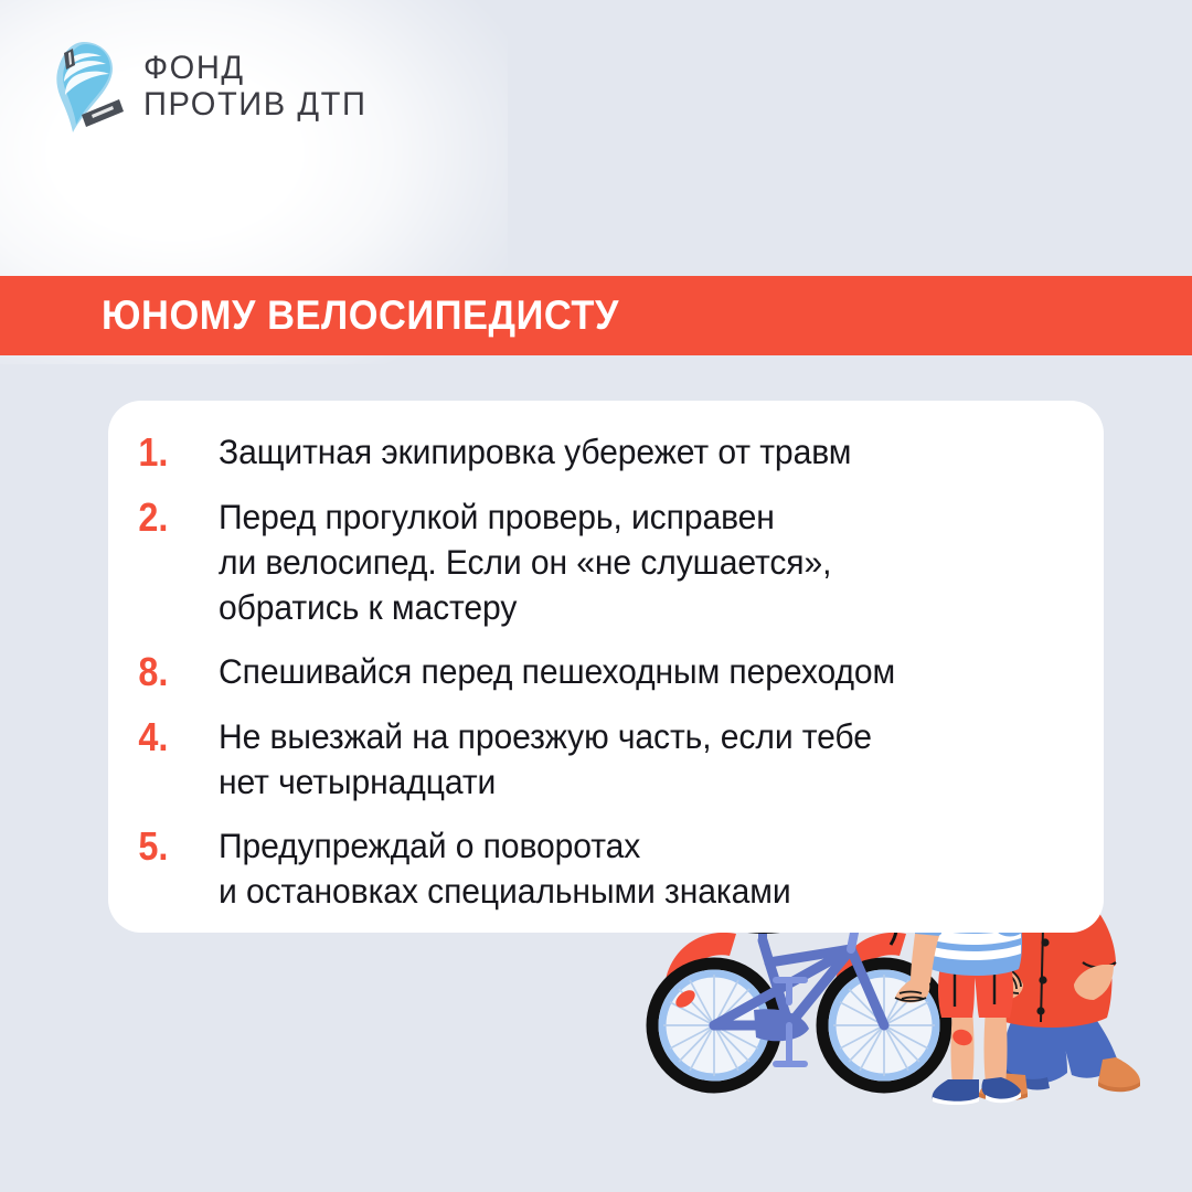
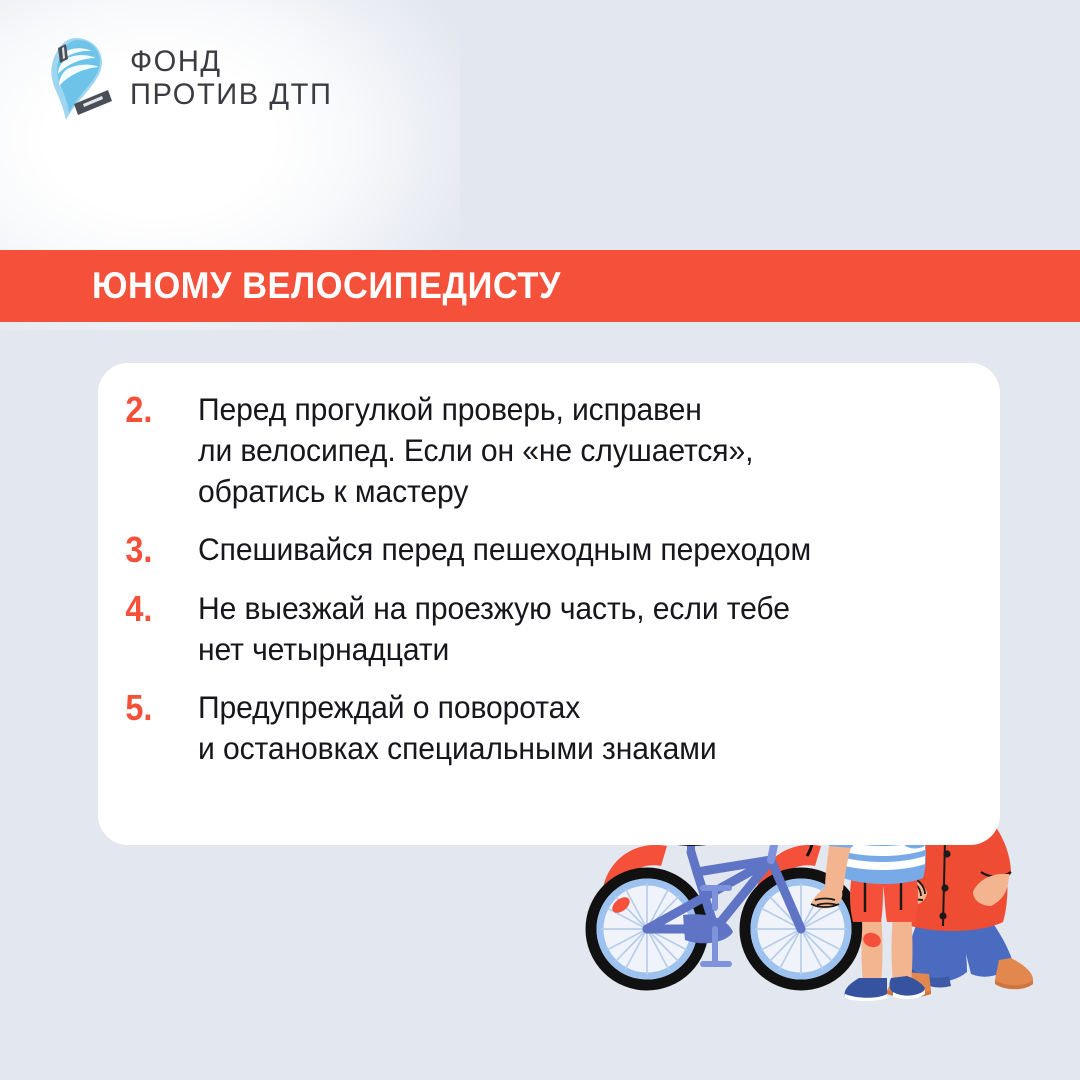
  ФОНД
  ПРОТИВ ДТП
  ЮНОМУ ВЕЛОСИПЕДИСТУ
- 1.
- Защитная экипировка убережет от травм
  2.
  Перед прогулкой проверь, исправен
  ли велосипед. Если он «не слушается»,
  обратись к мастеру
- 8.
+ 3.
  Спешивайся перед пешеходным переходом
  4.
  Не выезжай на проезжую часть, если тебе
  нет четырнадцати
  5.
  Предупреждай о поворотах
  и остановках специальными знаками
